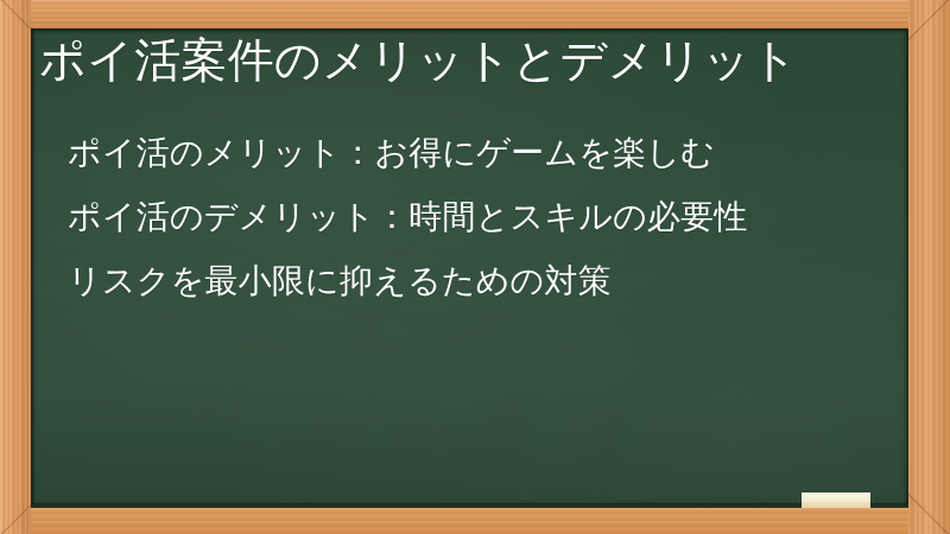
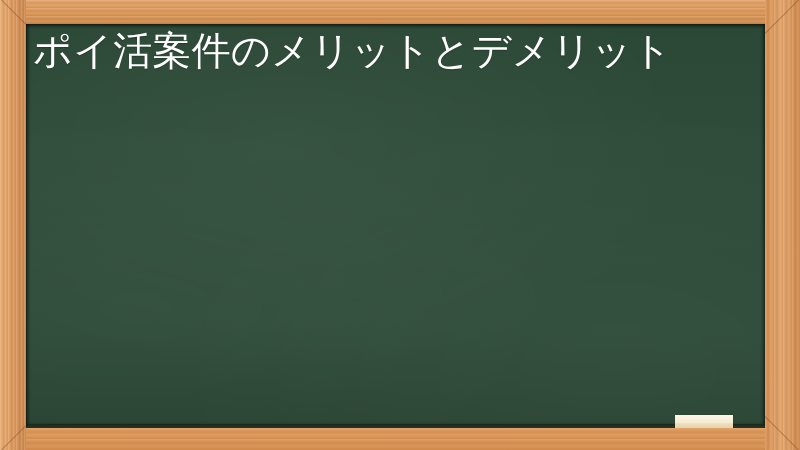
  ポイ活案件のメリットとデメリット
- ポイ活のメリット：お得にゲームを楽しむ
- ポイ活のデメリット：時間とスキルの必要性
- リスクを最小限に抑えるための対策
